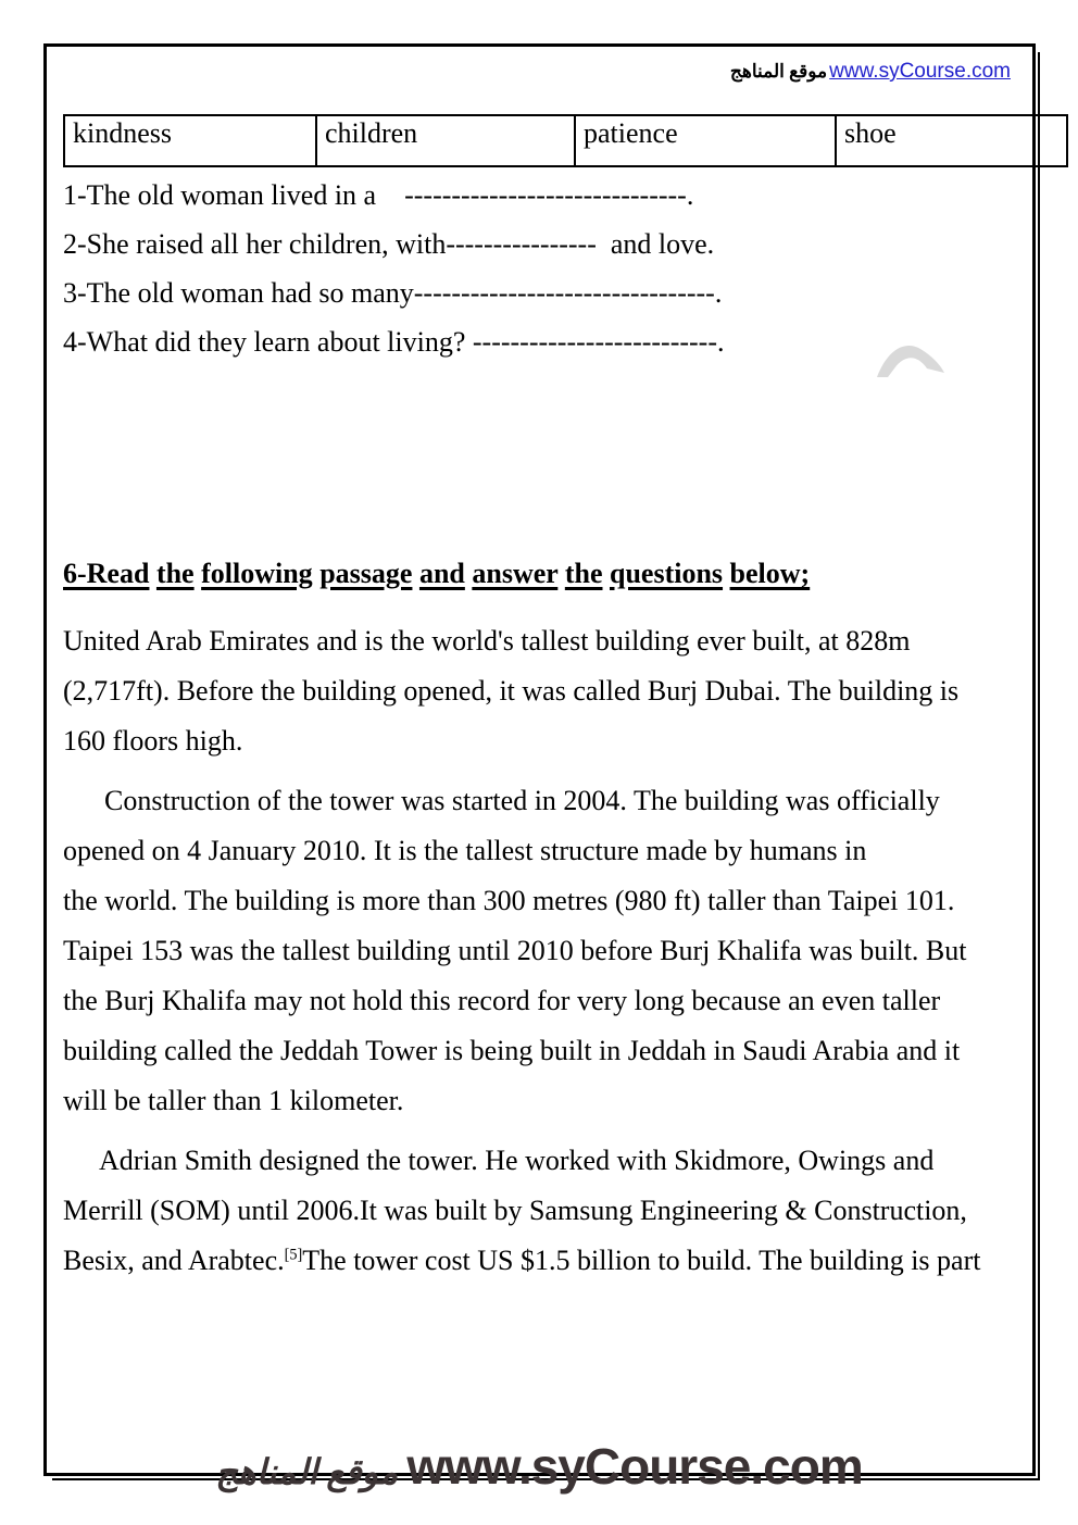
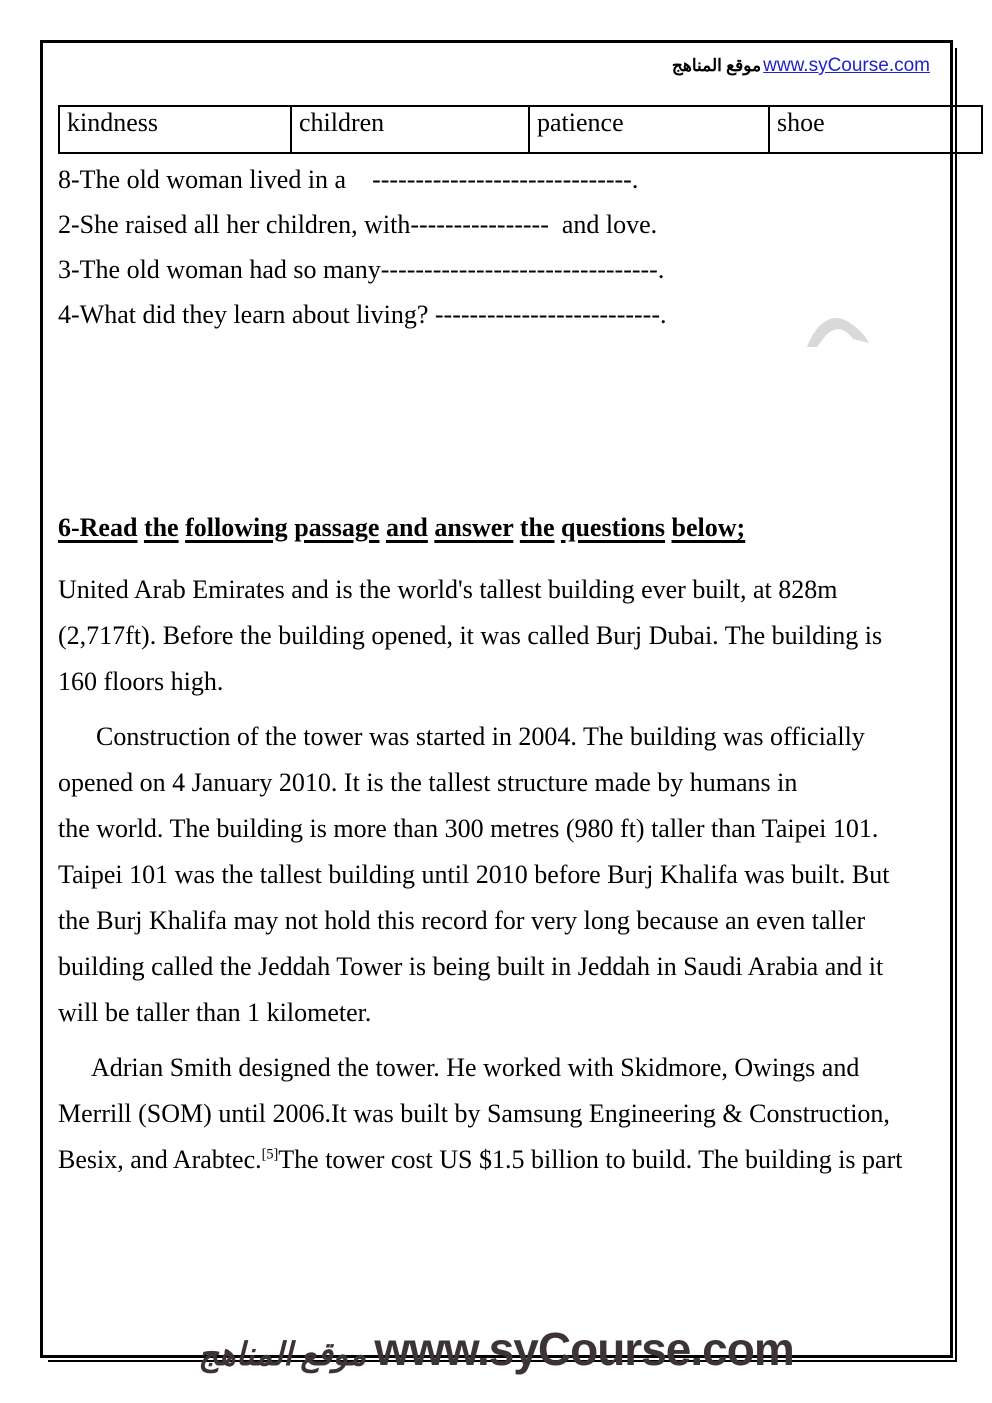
  موقع المناهج www.syCourse.com
  kindness	children	patience	shoe
- 1-The old woman lived in a ------------------------------.
+ 8-The old woman lived in a ------------------------------.
  2-She raised all her children, with---------------- and love.
  3-The old woman had so many--------------------------------.
  4-What did they learn about living? --------------------------.
  6-Read the following passage and answer the questions below;
  United Arab Emirates and is the world's tallest building ever built, at 828m
  (2,717ft). Before the building opened, it was called Burj Dubai. The building is
  160 floors high.
  Construction of the tower was started in 2004. The building was officially
  opened on 4 January 2010. It is the tallest structure made by humans in
  the world. The building is more than 300 metres (980 ft) taller than Taipei 101.
- Taipei 153 was the tallest building until 2010 before Burj Khalifa was built. But
+ Taipei 101 was the tallest building until 2010 before Burj Khalifa was built. But
  the Burj Khalifa may not hold this record for very long because an even taller
  building called the Jeddah Tower is being built in Jeddah in Saudi Arabia and it
  will be taller than 1 kilometer.
  Adrian Smith designed the tower. He worked with Skidmore, Owings and
  Merrill (SOM) until 2006.It was built by Samsung Engineering & Construction,
  Besix, and Arabtec.[5]The tower cost US $1.5 billion to build. The building is part
  موقع المناهج www.syCourse.com
